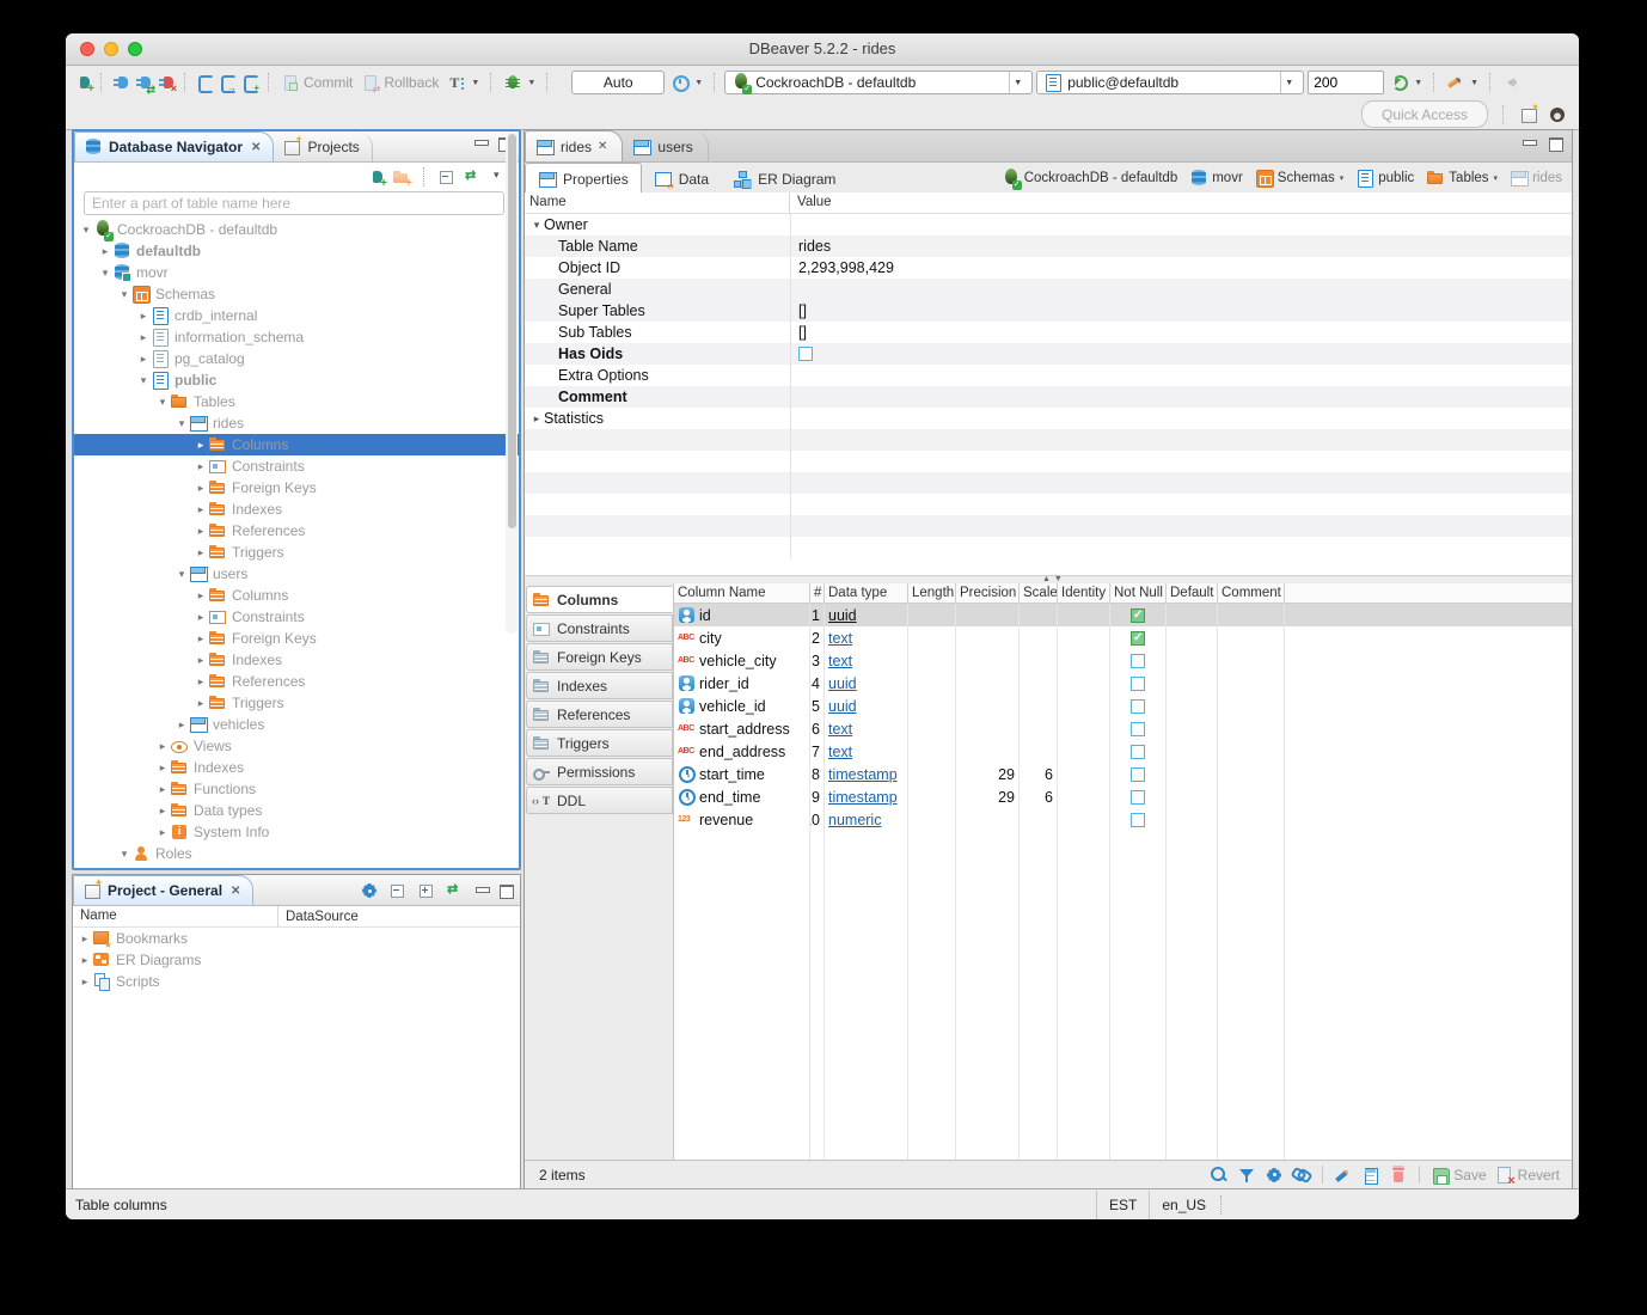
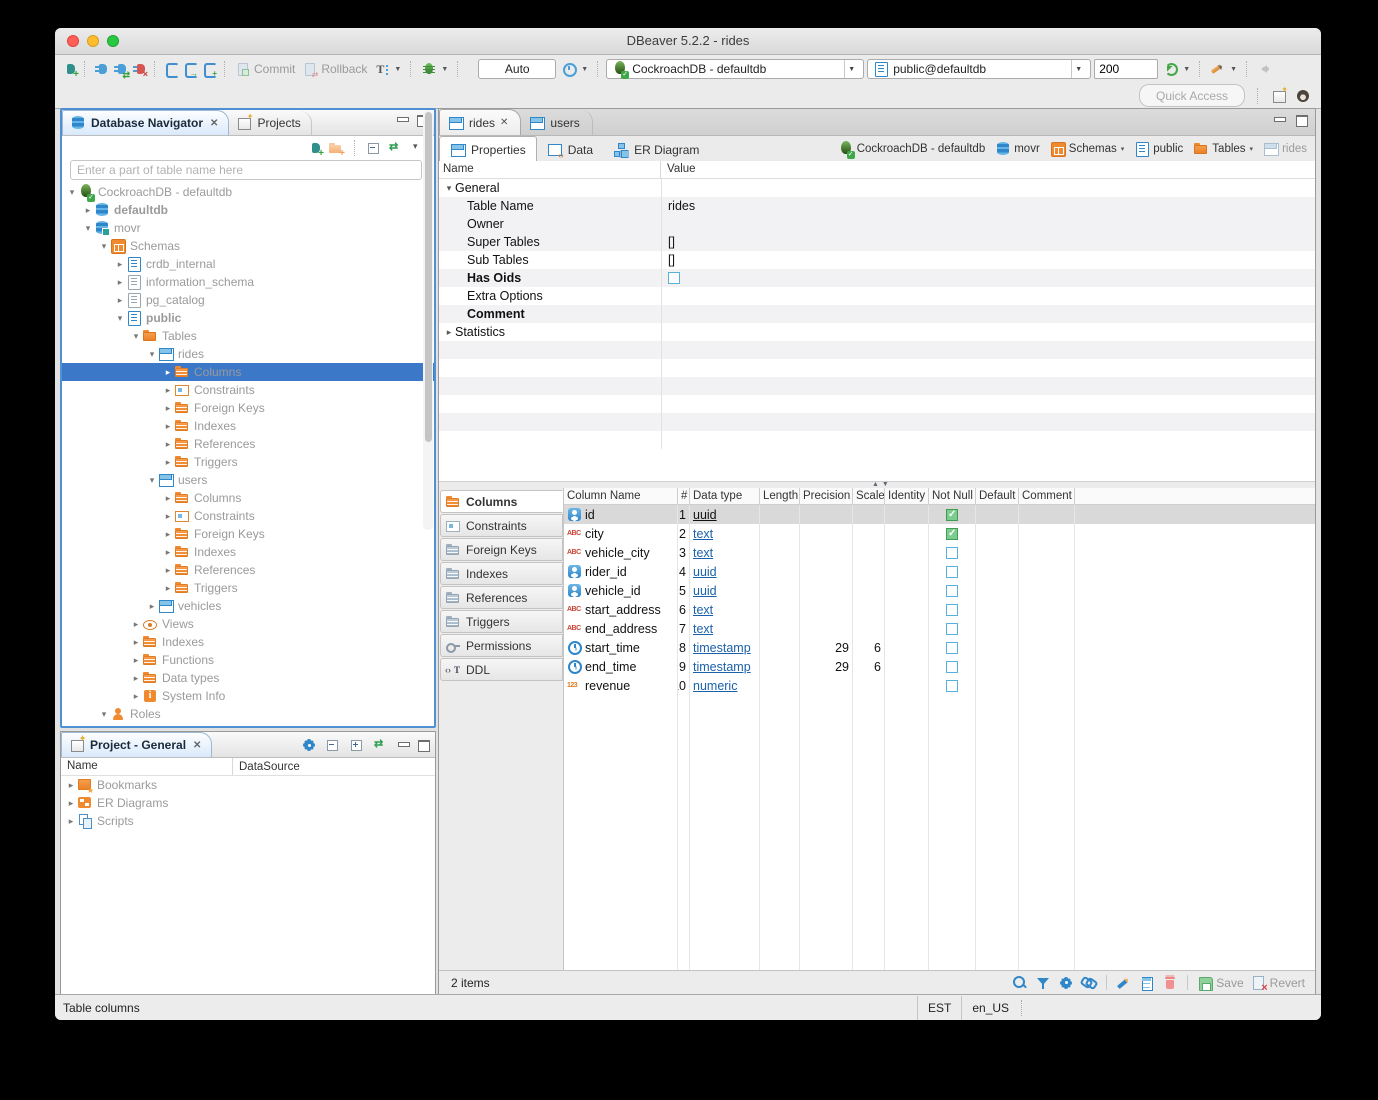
  DBeaver 5.2.2 - rides
  ⇄
  ×
  →
  +
  Commit
  Rollback
  Auto
  CockroachDB - defaultdb
  public@defaultdb
  200
  Quick Access
  Database Navigator
  ✕
  Projects
  Enter a part of table name here
  ▾
  CockroachDB - defaultdb
  ▸
  defaultdb
  ▾
  movr
  ▾
  Schemas
  ▸
  crdb_internal
  ▸
  information_schema
  ▸
  pg_catalog
  ▾
  public
  ▾
  Tables
  ▾
  rides
  ▸
  Columns
  ▸
  Constraints
  ▸
  Foreign Keys
  ▸
  Indexes
  ▸
  References
  ▸
  Triggers
  ▾
  users
  ▸
  Columns
  ▸
  Constraints
  ▸
  Foreign Keys
  ▸
  Indexes
  ▸
  References
  ▸
  Triggers
  ▸
  vehicles
  ▸
  Views
  ▸
  Indexes
  ▸
  Functions
  ▸
  Data types
  ▸
  System Info
  ▾
  Roles
  Project - General
  ✕
  Name
  DataSource
  ▸
  Bookmarks
  ▸
  ER Diagrams
  ▸
  Scripts
  rides
  ✕
  users
  Properties
  Data
  ER Diagram
  CockroachDB - defaultdb
  movr
  Schemas
  public
  Tables
  rides
  Name
  Value
  ▾
- Owner
+ General
  Table Name
  rides
- Object ID
- 2,293,998,429
- General
+ Owner
  Super Tables
  []
  Sub Tables
  []
  Has Oids
  Extra Options
  Comment
  ▸
  Statistics
  Columns
  Constraints
  Foreign Keys
  Indexes
  References
  Triggers
  Permissions
  DDL
  Column Name
  #
  Data type
  Length
  Precision
  Scale
  Identity
  Not Null
  Default
  Comment
  id
  1
  uuid
  city
  2
  text
  vehicle_city
  3
  text
  rider_id
  4
  uuid
  vehicle_id
  5
  uuid
  start_address
  6
  text
  end_address
  7
  text
  start_time
  8
  timestamp
  29
  6
  end_time
  9
  timestamp
  29
  6
  revenue
  numeric
  2 items
  Save
  Revert
  Table columns
  EST
  en_US
